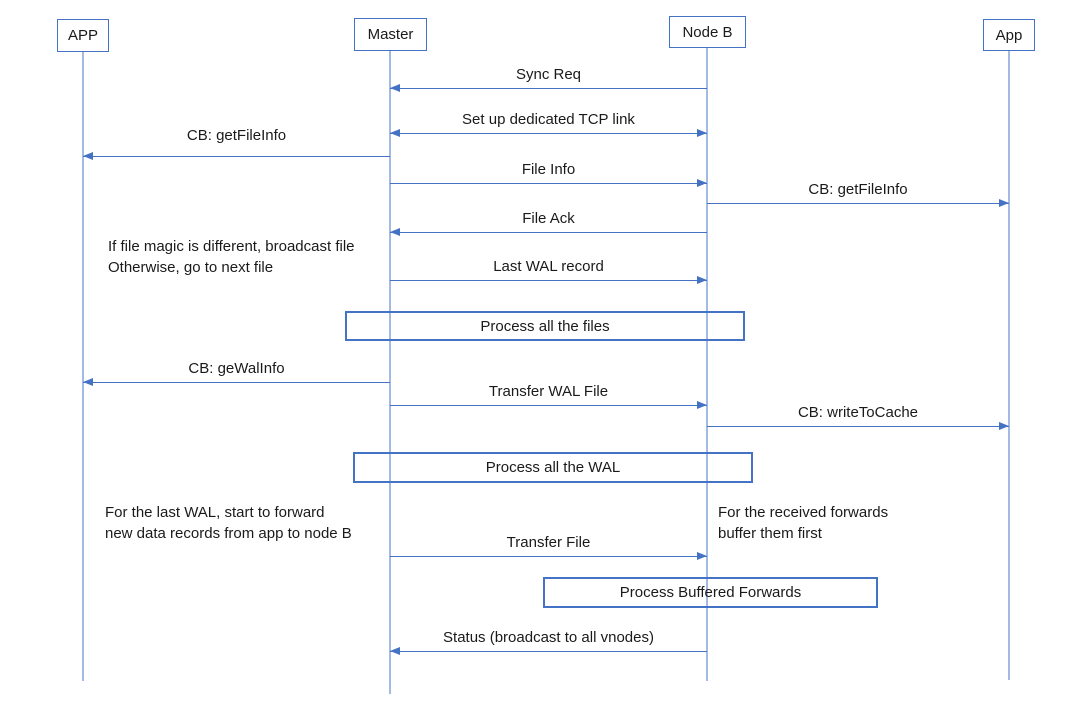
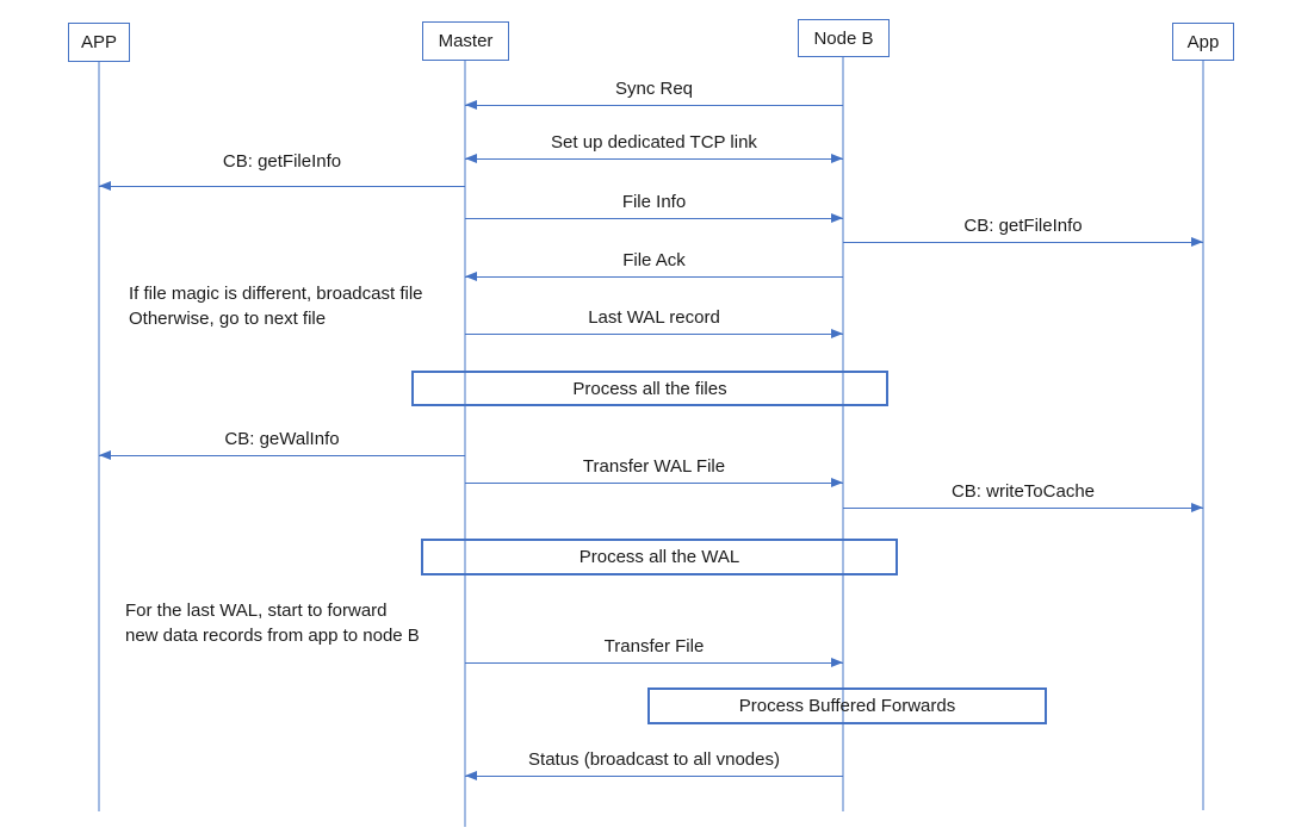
  APP
  Master
  Node B
  App
  Sync Req
  Set up dedicated TCP link
  CB: getFileInfo
  File Info
  CB: getFileInfo
  File Ack
  Last WAL record
  CB: geWalInfo
  Transfer WAL File
  CB: writeToCache
  Transfer File
  Status (broadcast to all vnodes)
  Process all the files
  Process all the WAL
  Process Buffered Forwards
  If file magic is different, broadcast file
  Otherwise, go to next file
  For the last WAL, start to forward
  new data records from app to node B
- For the received forwards
- buffer them first
